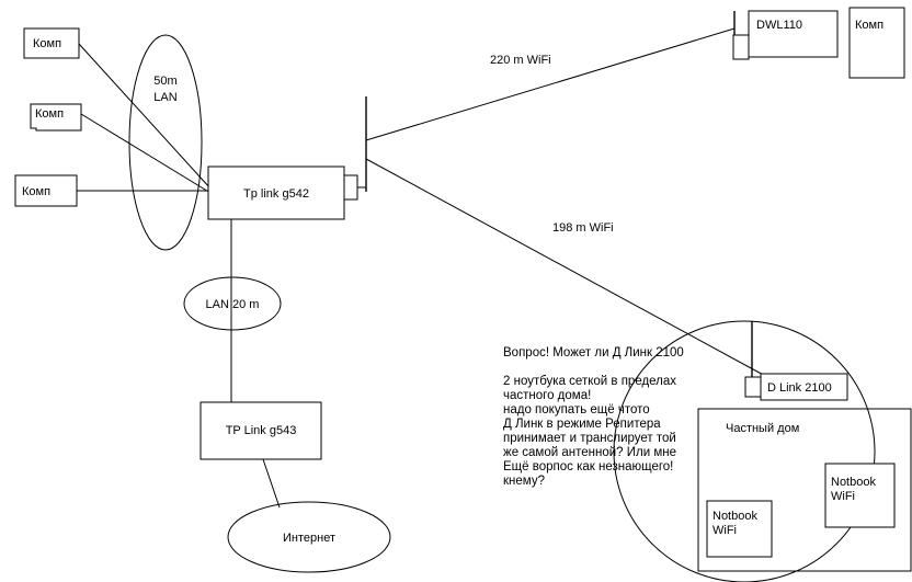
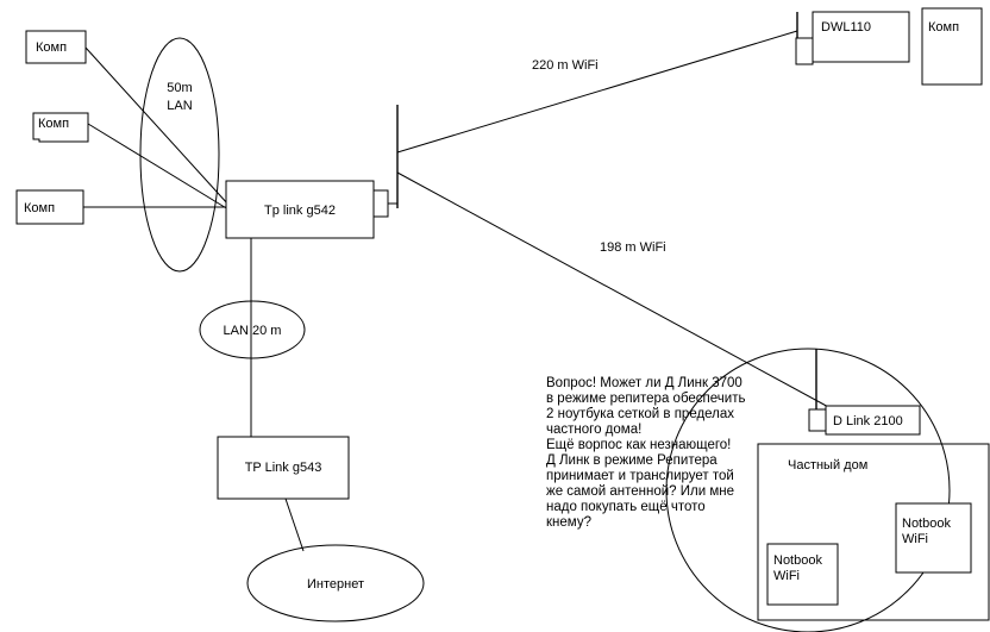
  50m
  LAN
  Комп
  Комп
  Комп
  Tp link g542
  220 m WiFi
  198 m WiFi
  DWL110
  Комп
  LAN 20 m
  TP Link g543
  Интернет
  D Link 2100
  Частный дом
  Notbook
  WiFi
  Notbook
  WiFi
- Вопрос! Может ли Д Линк 2100
+ Вопрос! Может ли Д Линк 3700
+ в режиме репитера обеспечить
  2 ноутбука сеткой в пределах
  частного дома!
- надо покупать ещё чтото
+ Ещё ворпос как незнающего!
  Д Линк в режиме Репитера
  принимает и транслирует той
  же самой антенной? Или мне
- Ещё ворпос как незнающего!
+ надо покупать ещё чтото
  кнему?
